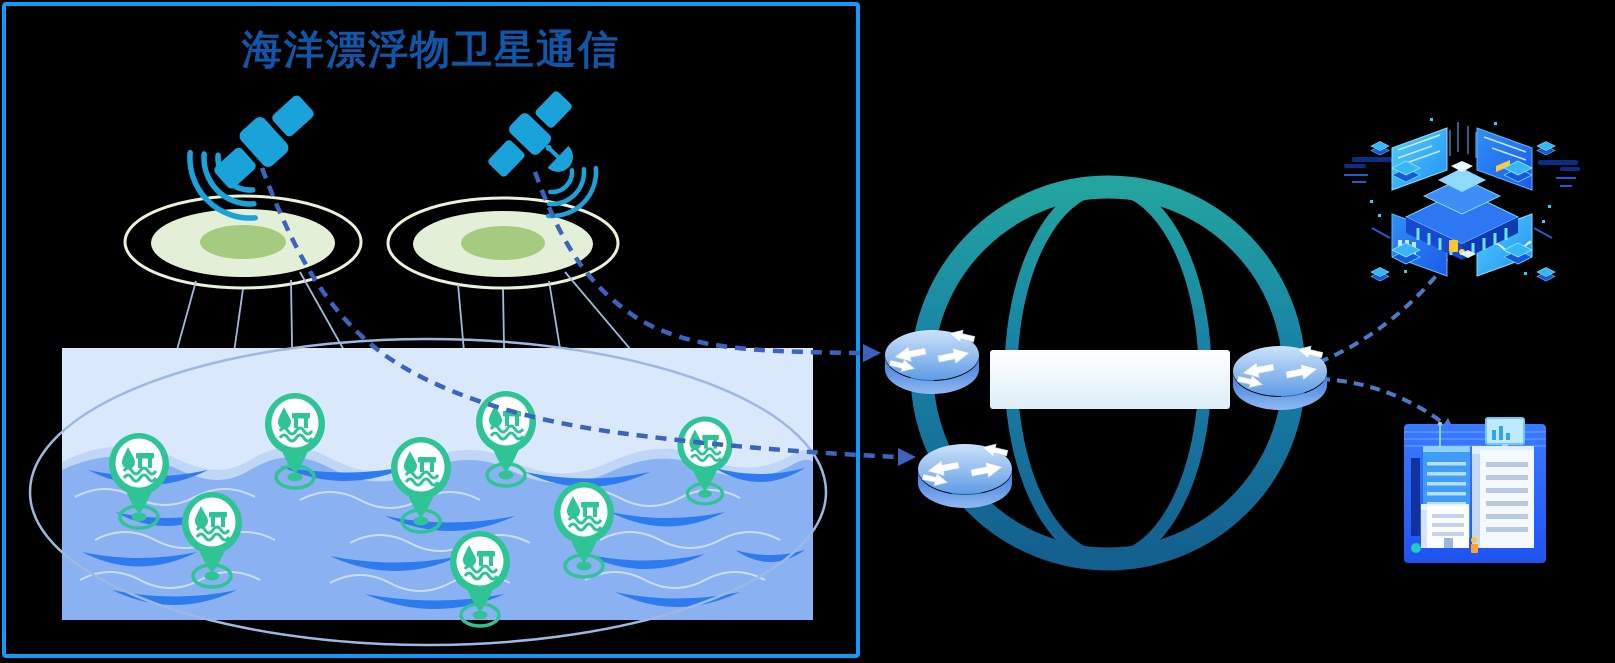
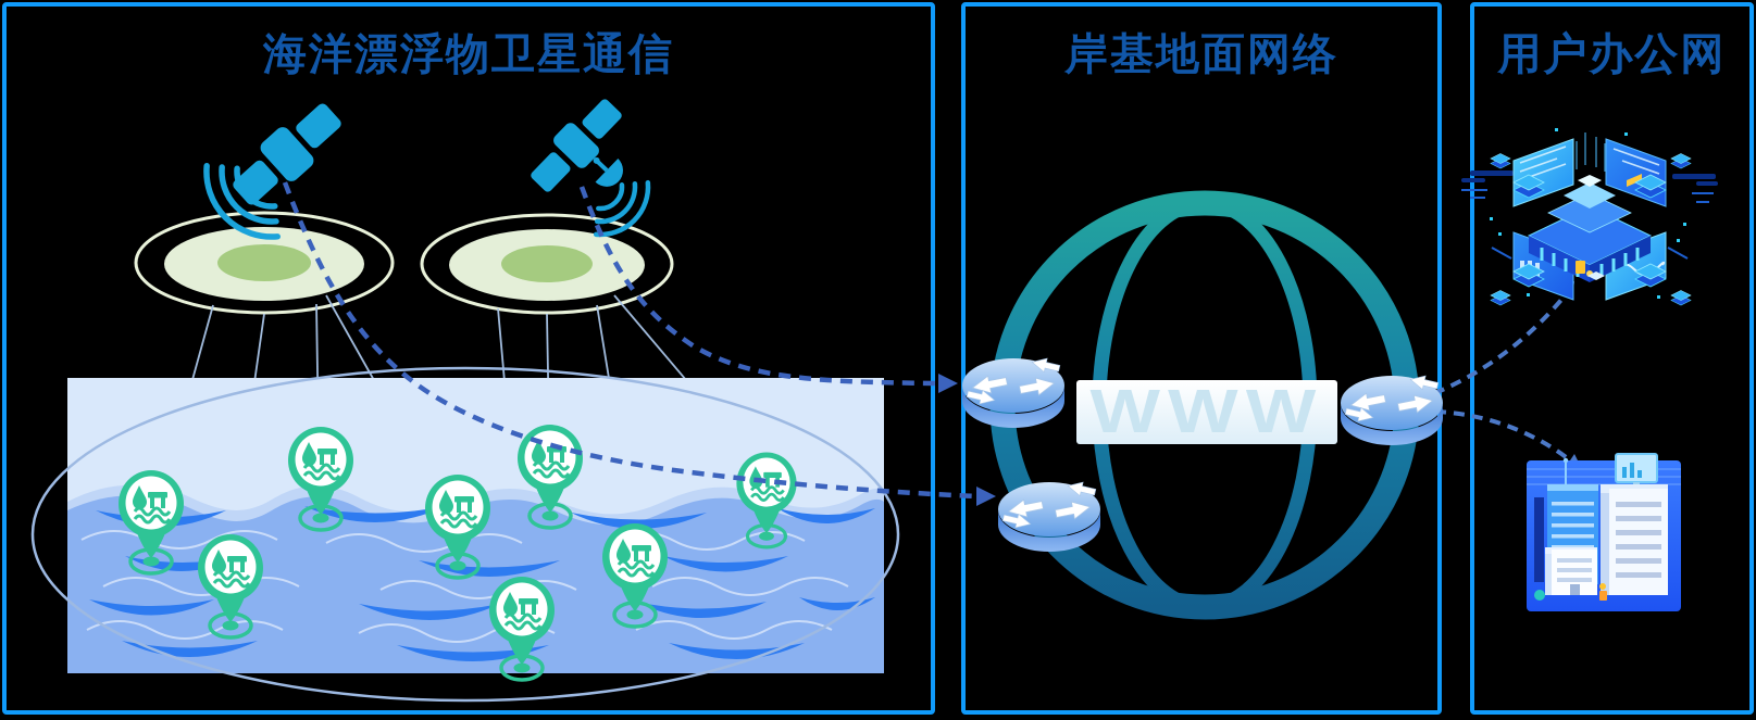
  海洋漂浮物卫星通信
+ 岸基地面网络
+ 用户办公网
+ WWW
